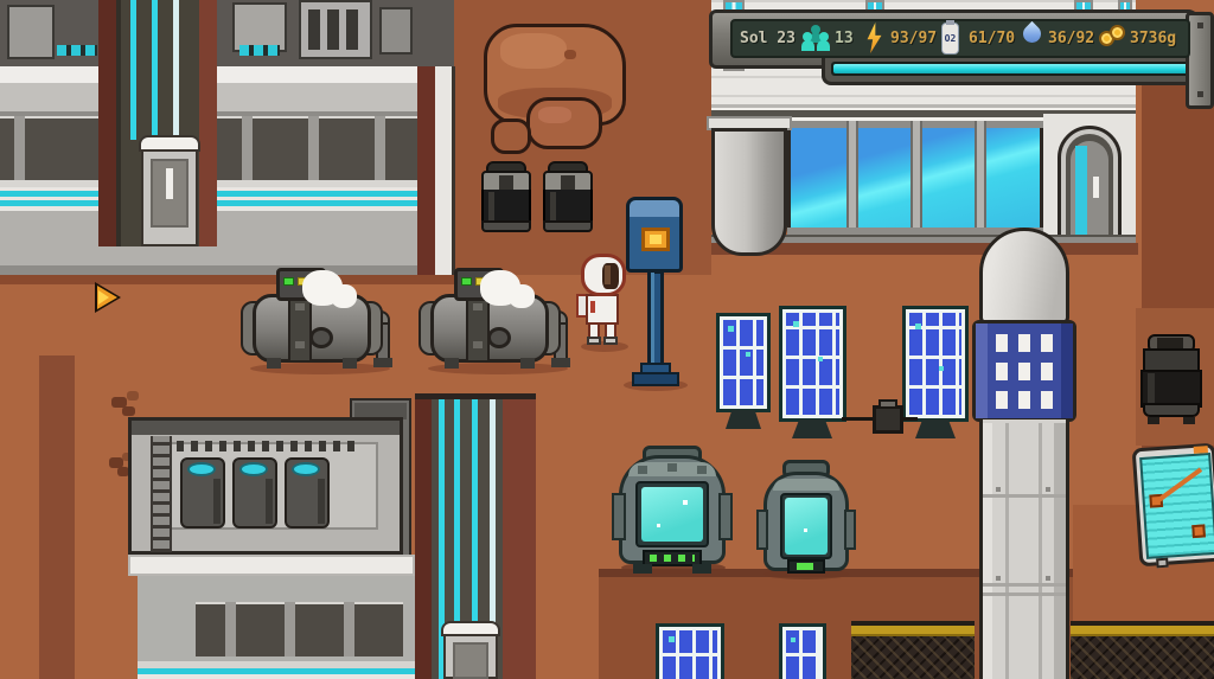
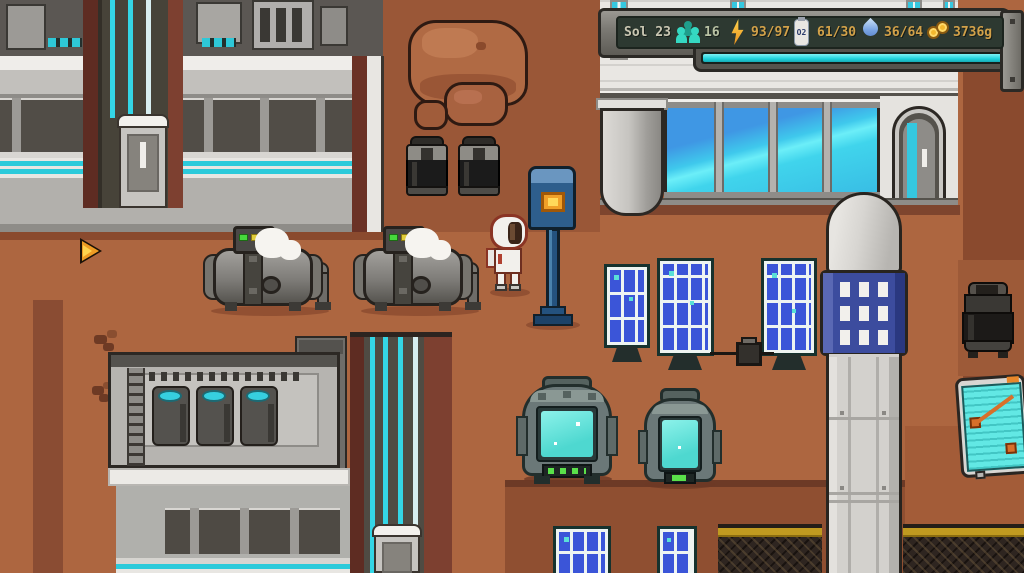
  Sol 23
- 13
+ 16
  93/97
  O2
- 61/70
+ 61/30
- 36/92
+ 36/64
  3736g
